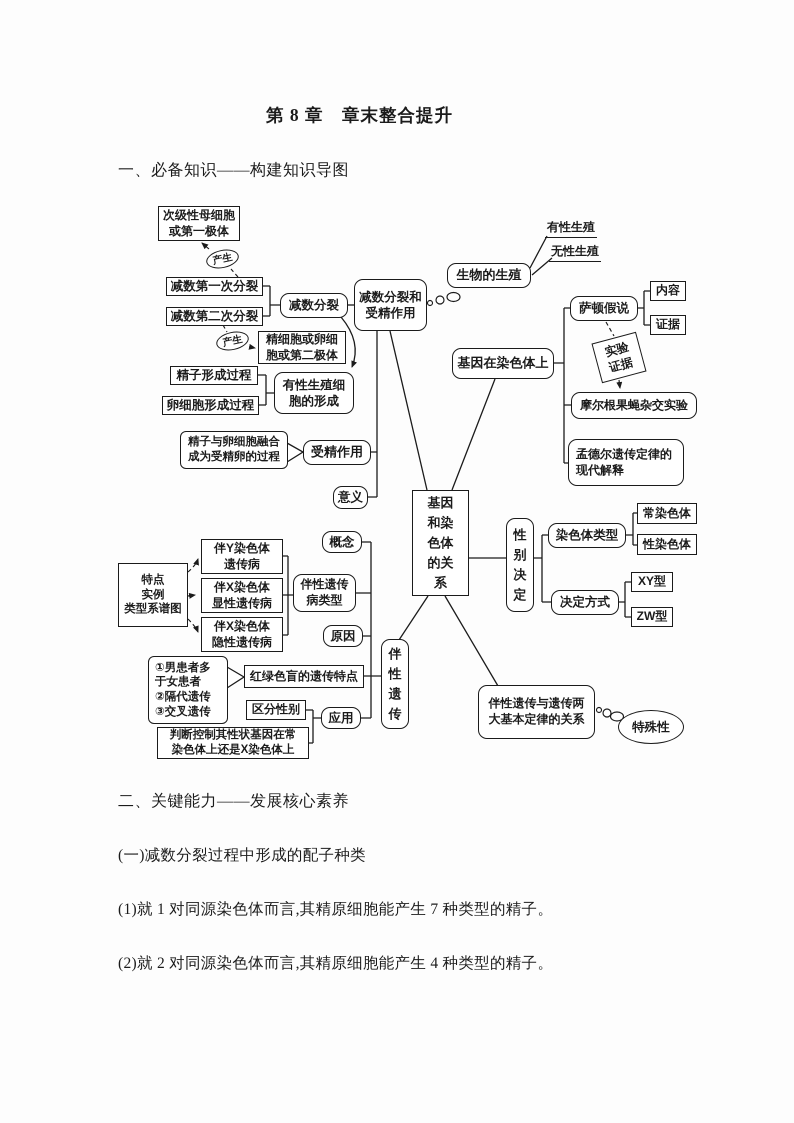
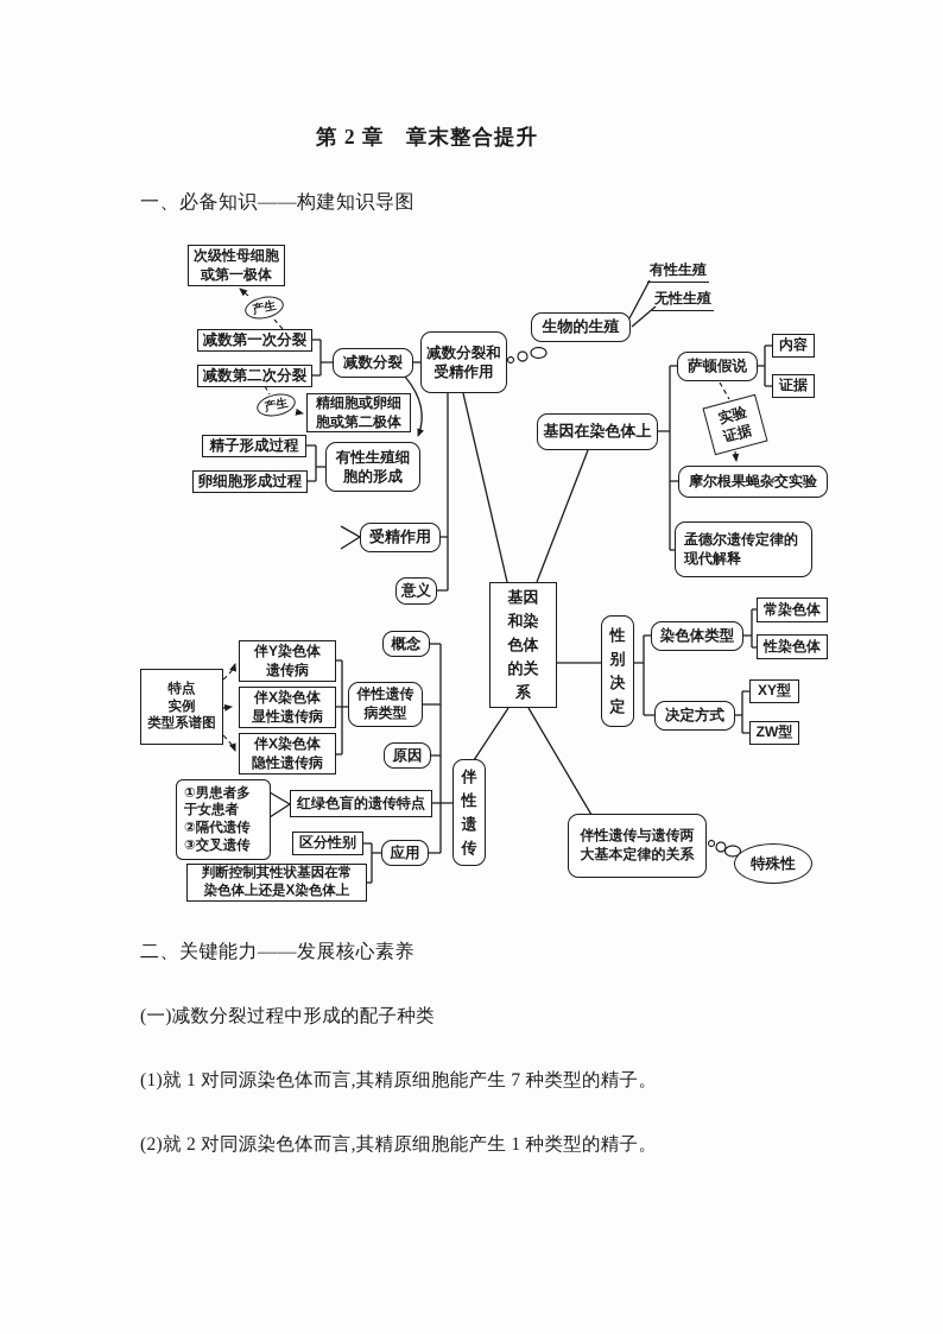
- 第 8 章 章末整合提升
+ 第 2 章 章末整合提升
  一、必备知识——构建知识导图
  次级性母细胞
  或第一极体
  减数第一次分裂
  减数第二次分裂
  减数分裂
  精细胞或卵细
  胞或第二极体
  精子形成过程
  卵细胞形成过程
  有性生殖细
  胞的形成
  减数分裂和
  受精作用
  生物的生殖
  有性生殖
  无性生殖
  基因在染色体上
  萨顿假说
  内容
  证据
  摩尔根果蝇杂交实验
  孟德尔遗传定律的
  现代解释
- 精子与卵细胞融合
- 成为受精卵的过程
  受精作用
  意义
  基因
  和染
  色体
  的关
  系
  性
  别
  决
  定
  染色体类型
  常染色体
  性染色体
  决定方式
  XY型
  ZW型
  概念
  伴性遗传
  病类型
  原因
  特点
  实例
  类型系谱图
  伴Y染色体
  遗传病
  伴X染色体
  显性遗传病
  伴X染色体
  隐性遗传病
  ①男患者多
  于女患者
  ②隔代遗传
  ③交叉遗传
  红绿色盲的遗传特点
  区分性别
  应用
  判断控制其性状基因在常
  染色体上还是X染色体上
  伴
  性
  遗
  传
  伴性遗传与遗传两
  大基本定律的关系
  特殊性
  二、关键能力——发展核心素养
  (一)减数分裂过程中形成的配子种类
  (1)就 1 对同源染色体而言,其精原细胞能产生 7 种类型的精子。
- (2)就 2 对同源染色体而言,其精原细胞能产生 4 种类型的精子。
+ (2)就 2 对同源染色体而言,其精原细胞能产生 1 种类型的精子。
